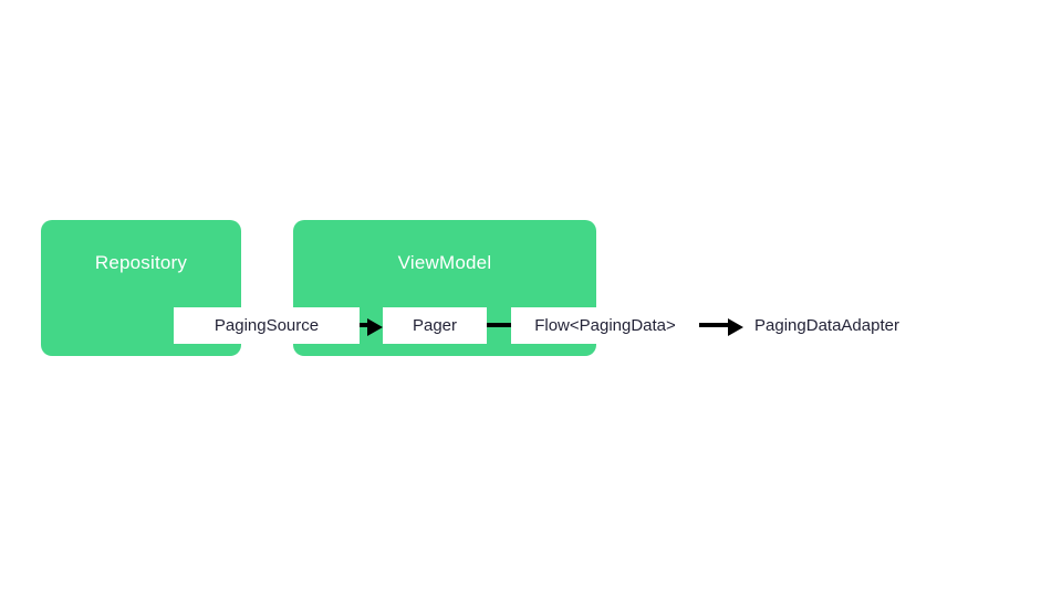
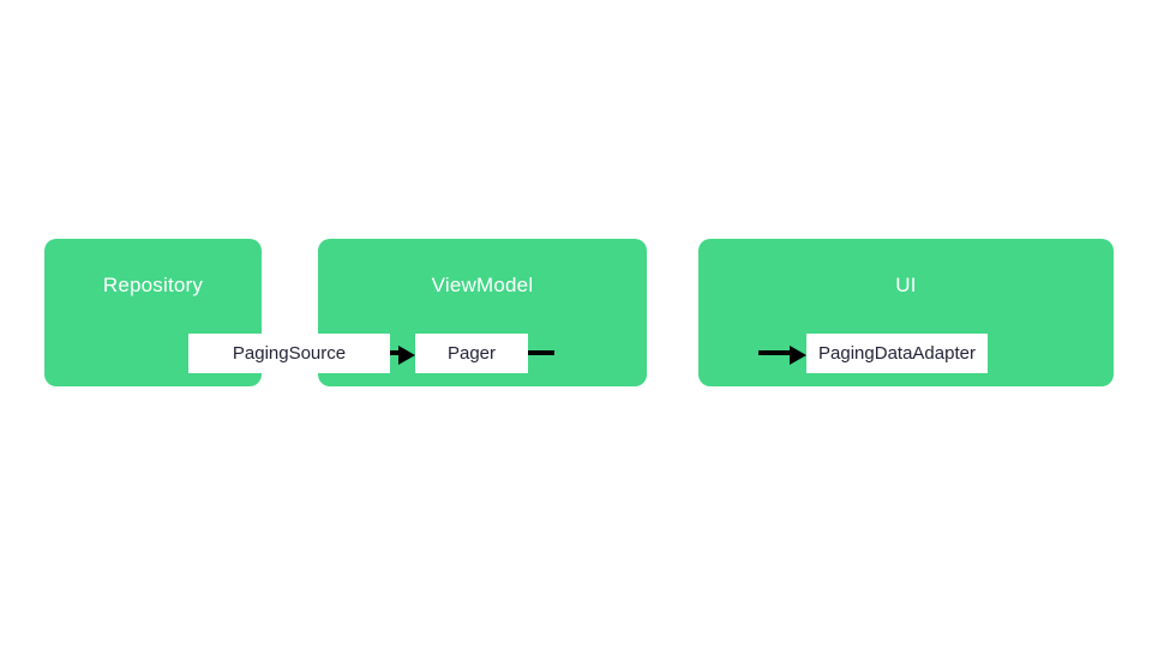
  Repository
  ViewModel
+ UI
  PagingSource
  Pager
- Flow<PagingData>
  PagingDataAdapter
